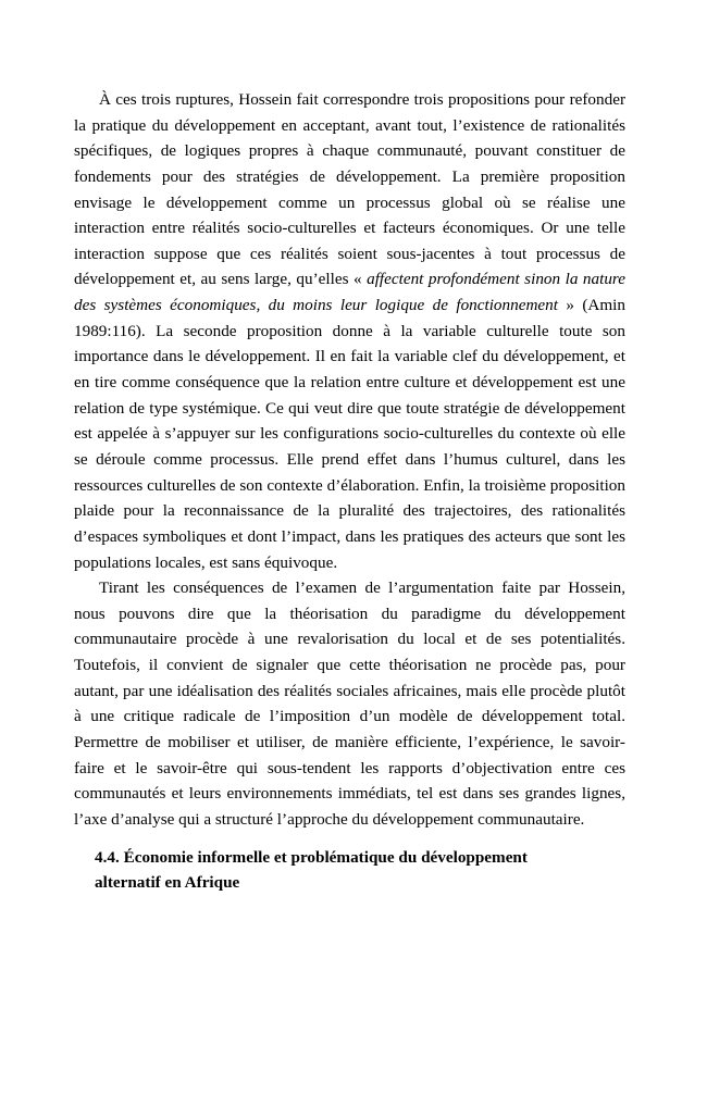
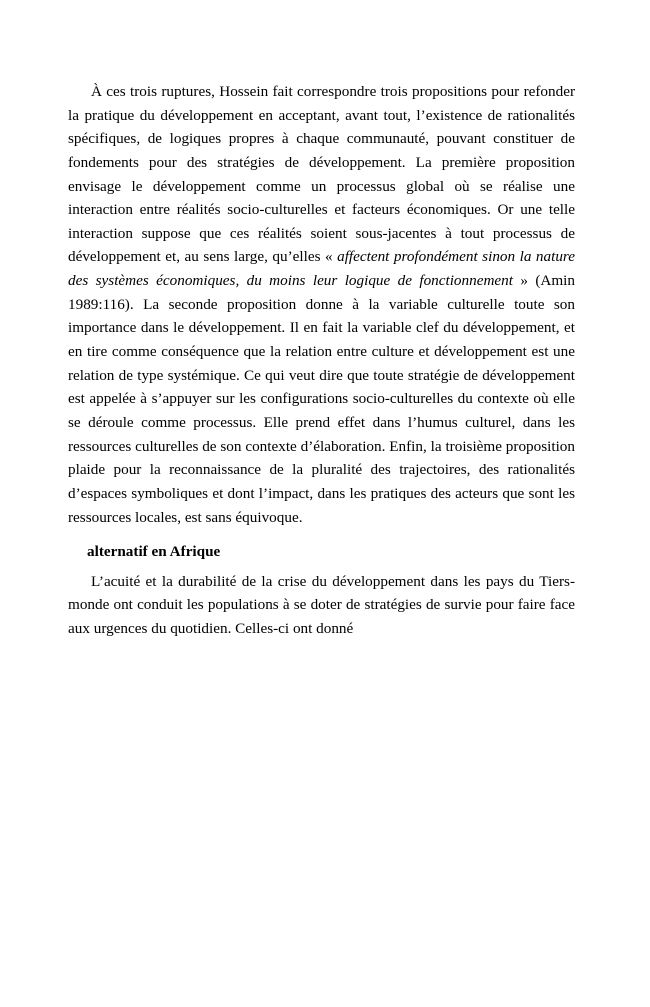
- À ces trois ruptures, Hossein fait correspondre trois propositions pour refonder la pratique du développement en acceptant, avant tout, l’existence de rationalités spécifiques, de logiques propres à chaque communauté, pouvant constituer de fondements pour des stratégies de développement. La première proposition envisage le développement comme un processus global où se réalise une interaction entre réalités socio-culturelles et facteurs économiques. Or une telle interaction suppose que ces réalités soient sous-jacentes à tout processus de développement et, au sens large, qu’elles « affectent profondément sinon la nature des systèmes économiques, du moins leur logique de fonctionnement » (Amin 1989:116). La seconde proposition donne à la variable culturelle toute son importance dans le développement. Il en fait la variable clef du développement, et en tire comme conséquence que la relation entre culture et développement est une relation de type systémique. Ce qui veut dire que toute stratégie de développement est appelée à s’appuyer sur les configurations socio-culturelles du contexte où elle se déroule comme processus. Elle prend effet dans l’humus culturel, dans les ressources culturelles de son contexte d’élaboration. Enfin, la troisième proposition plaide pour la reconnaissance de la pluralité des trajectoires, des rationalités d’espaces symboliques et dont l’impact, dans les pratiques des acteurs que sont les populations locales, est sans équivoque.
+ À ces trois ruptures, Hossein fait correspondre trois propositions pour refonder la pratique du développement en acceptant, avant tout, l’existence de rationalités spécifiques, de logiques propres à chaque communauté, pouvant constituer de fondements pour des stratégies de développement. La première proposition envisage le développement comme un processus global où se réalise une interaction entre réalités socio-culturelles et facteurs économiques. Or une telle interaction suppose que ces réalités soient sous-jacentes à tout processus de développement et, au sens large, qu’elles « affectent profondément sinon la nature des systèmes économiques, du moins leur logique de fonctionnement » (Amin 1989:116). La seconde proposition donne à la variable culturelle toute son importance dans le développement. Il en fait la variable clef du développement, et en tire comme conséquence que la relation entre culture et développement est une relation de type systémique. Ce qui veut dire que toute stratégie de développement est appelée à s’appuyer sur les configurations socio-culturelles du contexte où elle se déroule comme processus. Elle prend effet dans l’humus culturel, dans les ressources culturelles de son contexte d’élaboration. Enfin, la troisième proposition plaide pour la reconnaissance de la pluralité des trajectoires, des rationalités d’espaces symboliques et dont l’impact, dans les pratiques des acteurs que sont les ressources locales, est sans équivoque.
- Tirant les conséquences de l’examen de l’argumentation faite par Hossein, nous pouvons dire que la théorisation du paradigme du développement communautaire procède à une revalorisation du local et de ses potentialités. Toutefois, il convient de signaler que cette théorisation ne procède pas, pour autant, par une idéalisation des réalités sociales africaines, mais elle procède plutôt à une critique radicale de l’imposition d’un modèle de développement total. Permettre de mobiliser et utiliser, de manière efficiente, l’expérience, le savoir-faire et le savoir-être qui sous-tendent les rapports d’objectivation entre ces communautés et leurs environnements immédiats, tel est dans ses grandes lignes, l’axe d’analyse qui a structuré l’approche du développement communautaire.
- 4.4. Économie informelle et problématique du développement
  alternatif en Afrique
+ L’acuité et la durabilité de la crise du développement dans les pays du Tiers- monde ont conduit les populations à se doter de stratégies de survie pour faire face aux urgences du quotidien. Celles-ci ont donné
